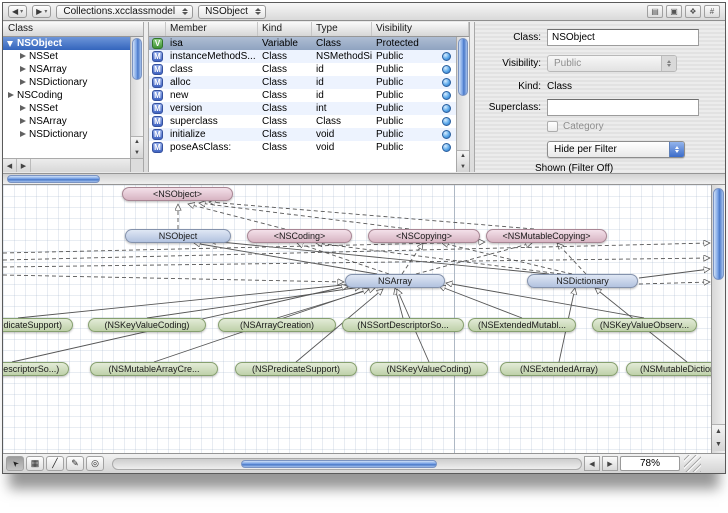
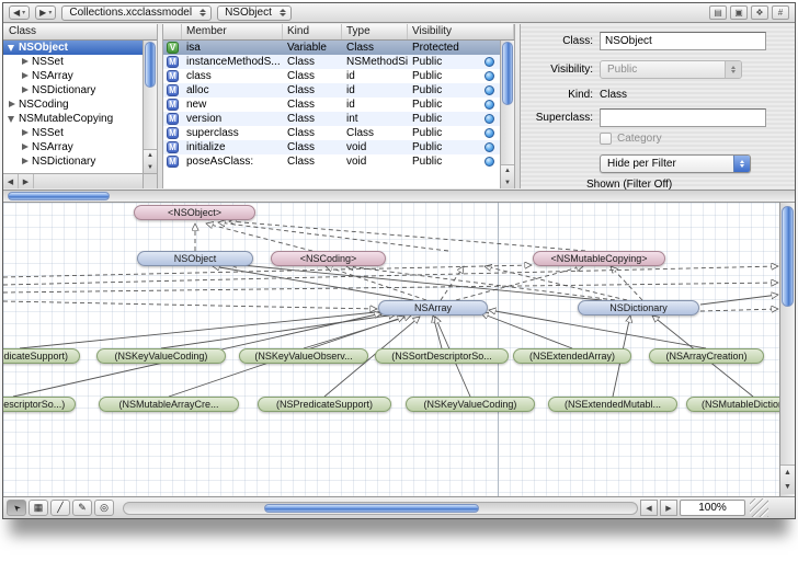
  ◀
  ▶
  Collections.xcclassmodel
  NSObject
  ▤
  ▣
  ❖
  #
  Class
  NSObject
  NSSet
  NSArray
  NSDictionary
  NSCoding
+ NSMutableCopying
  NSSet
  NSArray
  NSDictionary
  Member
  Kind
  Type
  Visibility
  V
  isa
  Variable
  Class
  Protected
  M
  instanceMethodS...
  Class
  NSMethodSi
  Public
  M
  class
  Class
  id
  Public
  M
  alloc
  Class
  id
  Public
  M
  new
  Class
  id
  Public
  M
  version
  Class
  int
  Public
  M
  superclass
  Class
  Class
  Public
  M
  initialize
  Class
  void
  Public
  M
  poseAsClass:
  Class
  void
  Public
  Class:
  NSObject
  Visibility:
  Public
  Kind:
  Class
  Superclass:
  Category
  Hide per Filter
  Shown (Filter Off)
  <NSObject>
  NSObject
  <NSCoding>
- <NSCopying>
  <NSMutableCopying>
  NSArray
  NSDictionary
  dicateSupport)
  (NSKeyValueCoding)
- (NSArrayCreation)
+ (NSKeyValueObserv...
  (NSSortDescriptorSo...
- (NSExtendedMutabl...
+ (NSExtendedArray)
- (NSKeyValueObserv...
+ (NSArrayCreation)
  (NSMutableArrayCre...
  (NSPredicateSupport)
  (NSKeyValueCoding)
- (NSExtendedArray)
+ (NSExtendedMutabl...
  (NSMutableDictio
  ▦
  ╱
  ✎
  ◎
- 78%
+ 100%
